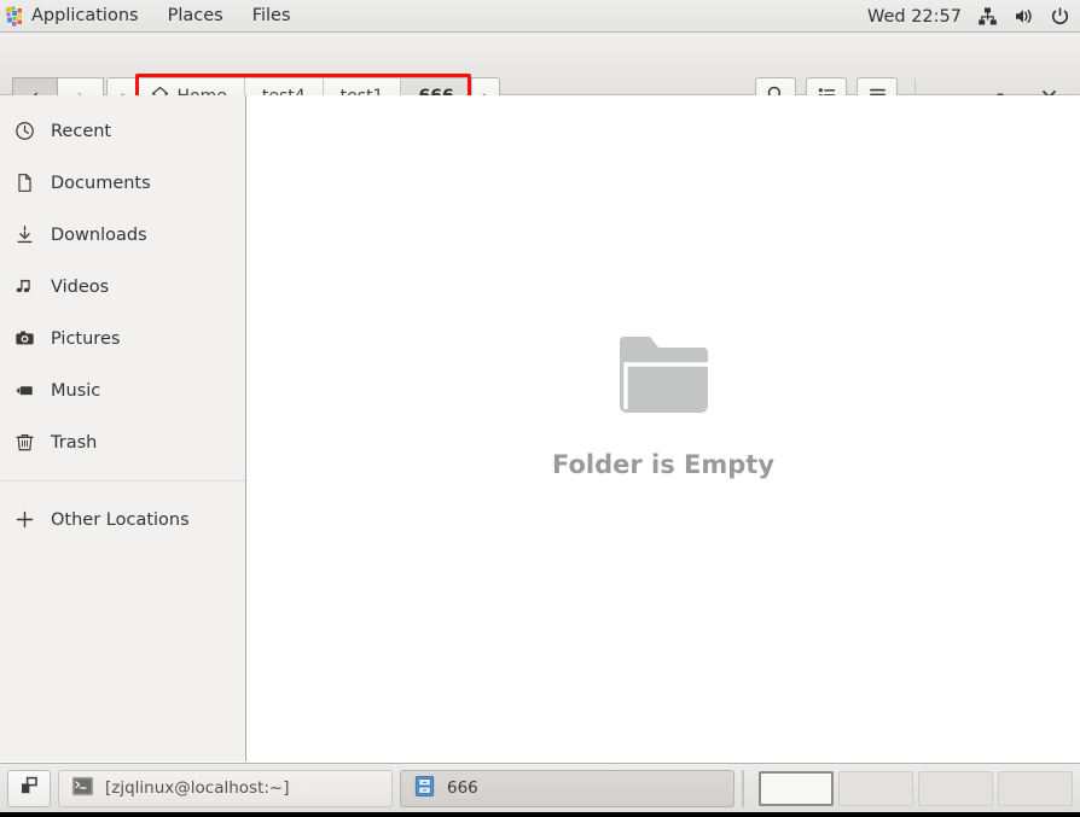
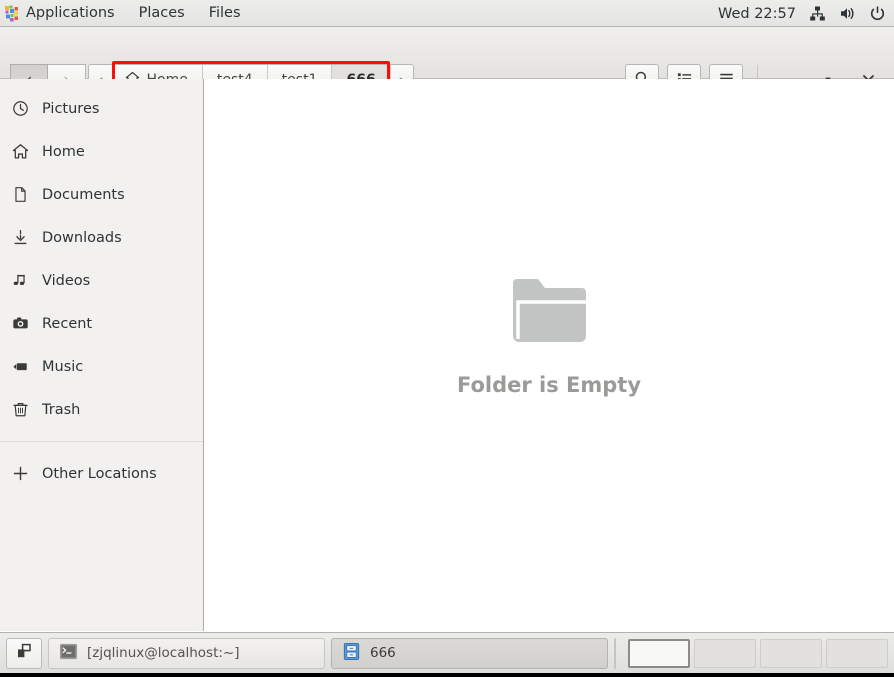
  Applications
  Places
  Files
  Wed 22:57
- Recent
+ Pictures
+ Home
  Documents
  Downloads
  Videos
- Pictures
+ Recent
  Music
  Trash
  Other Locations
  Folder is Empty
  [zjqlinux@localhost:~]
  666
